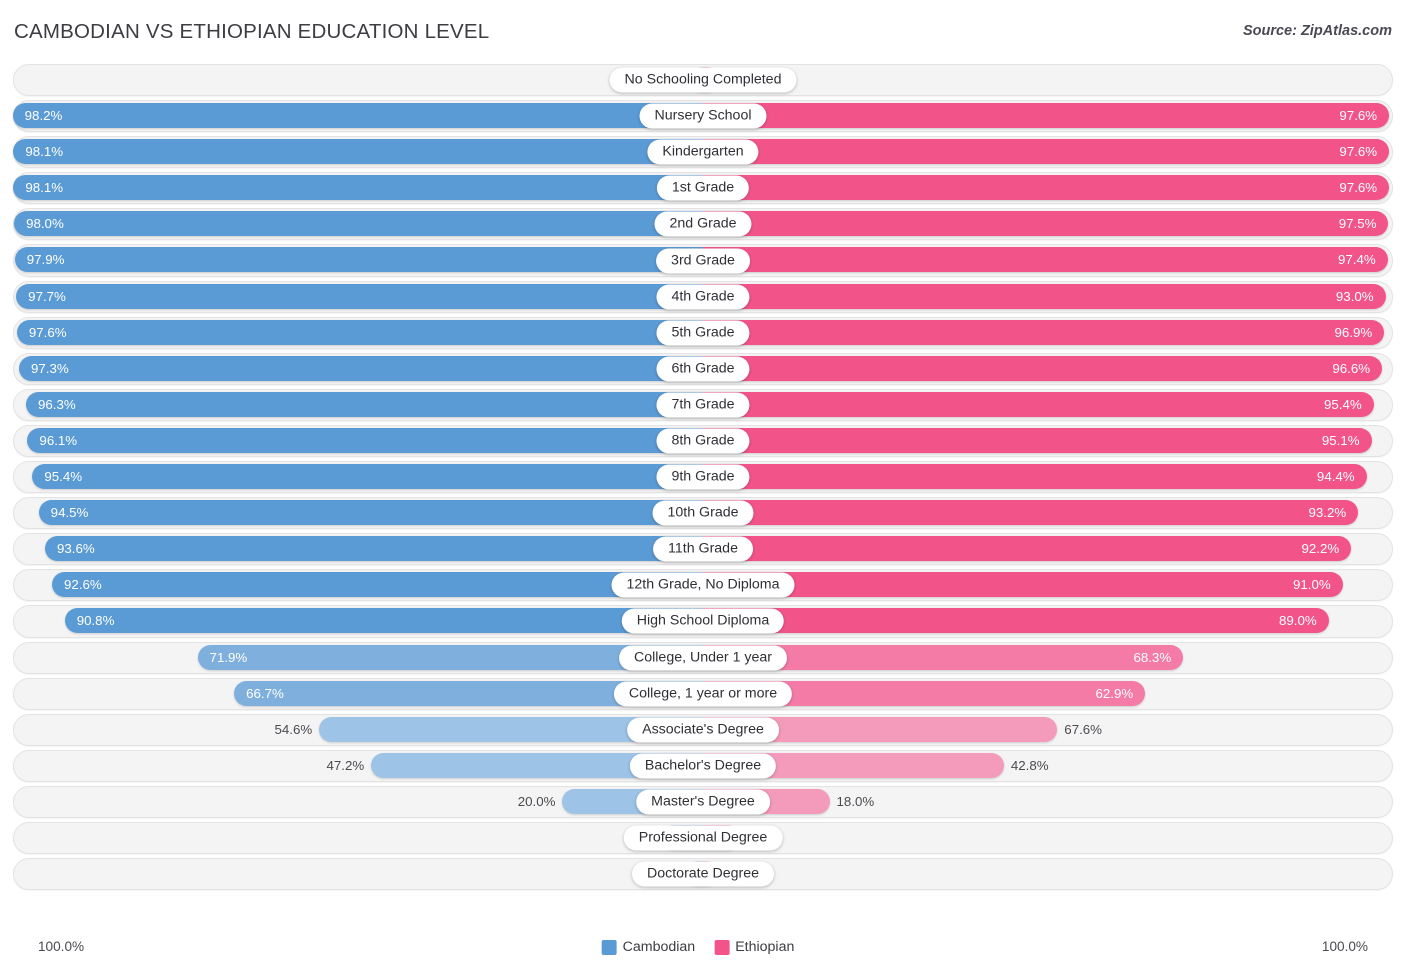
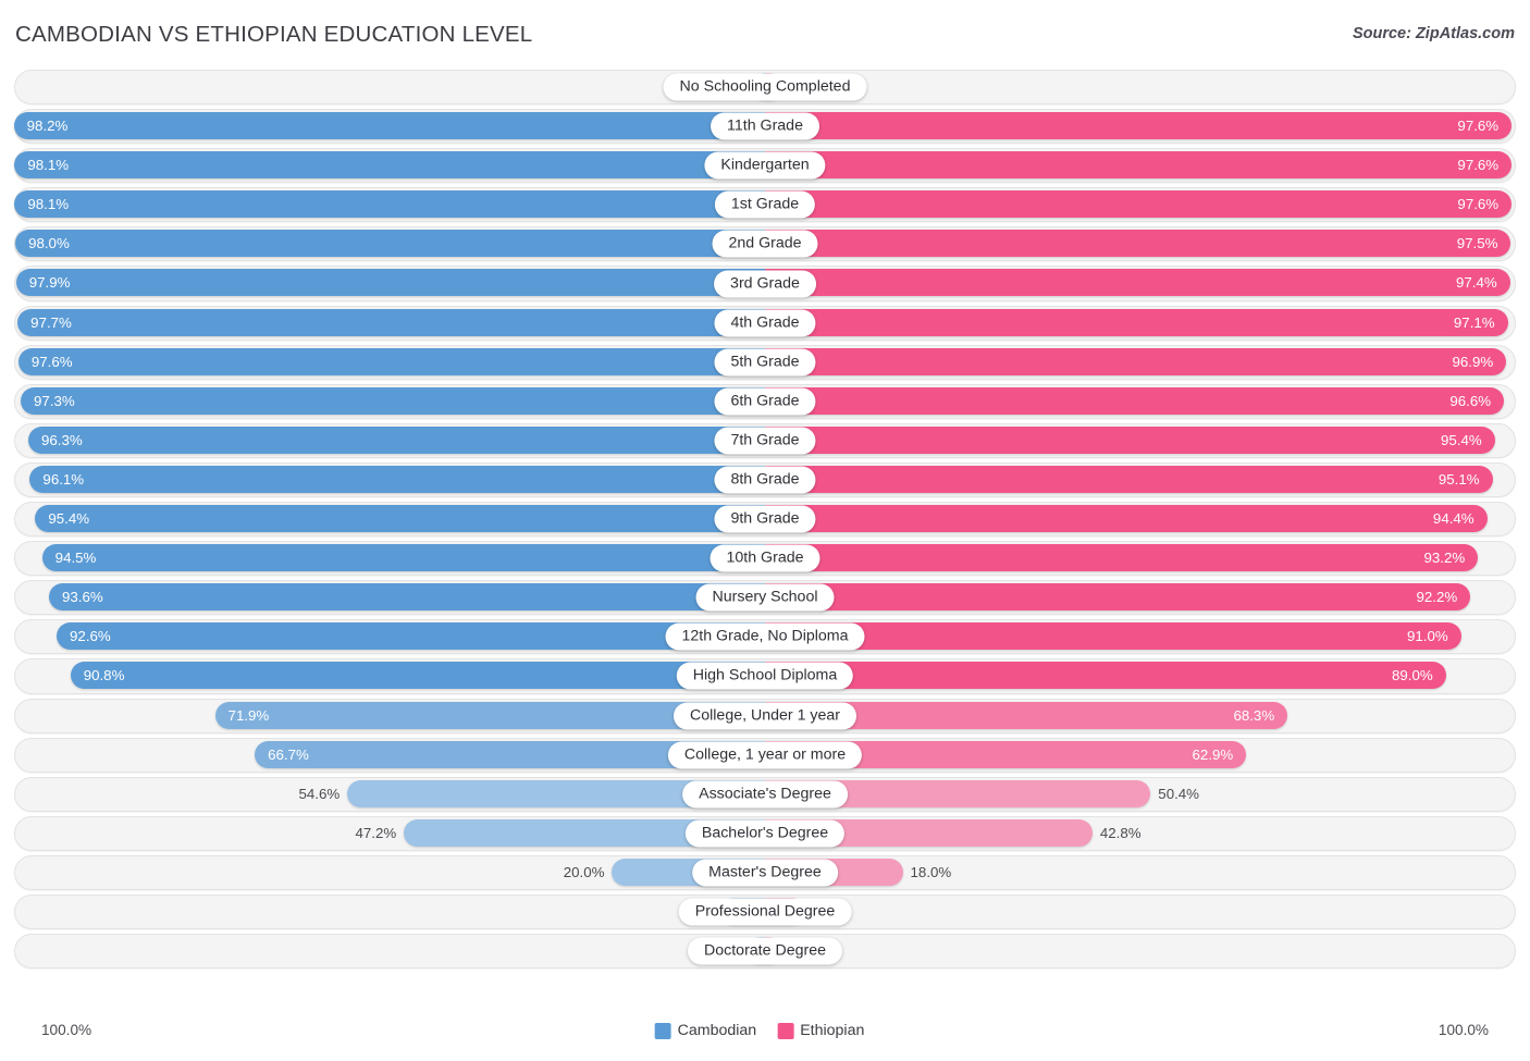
  CAMBODIAN VS ETHIOPIAN EDUCATION LEVEL
  Source: ZipAtlas.com
  No Schooling Completed
  98.2%
  97.6%
- Nursery School
+ 11th Grade
  98.1%
  97.6%
  Kindergarten
  98.1%
  97.6%
  1st Grade
  98.0%
  97.5%
  2nd Grade
  97.9%
  97.4%
  3rd Grade
  97.7%
- 93.0%
+ 97.1%
  4th Grade
  97.6%
  96.9%
  5th Grade
  97.3%
  96.6%
  6th Grade
  96.3%
  95.4%
  7th Grade
  96.1%
  95.1%
  8th Grade
  95.4%
  94.4%
  9th Grade
  94.5%
  93.2%
  10th Grade
  93.6%
  92.2%
- 11th Grade
+ Nursery School
  92.6%
  91.0%
  12th Grade, No Diploma
  90.8%
  89.0%
  High School Diploma
  71.9%
  68.3%
  College, Under 1 year
  66.7%
  62.9%
  College, 1 year or more
  54.6%
- 67.6%
+ 50.4%
  Associate's Degree
  47.2%
  42.8%
  Bachelor's Degree
  20.0%
  18.0%
  Master's Degree
  Professional Degree
  Doctorate Degree
  100.0%
  Cambodian
  Ethiopian
  100.0%
